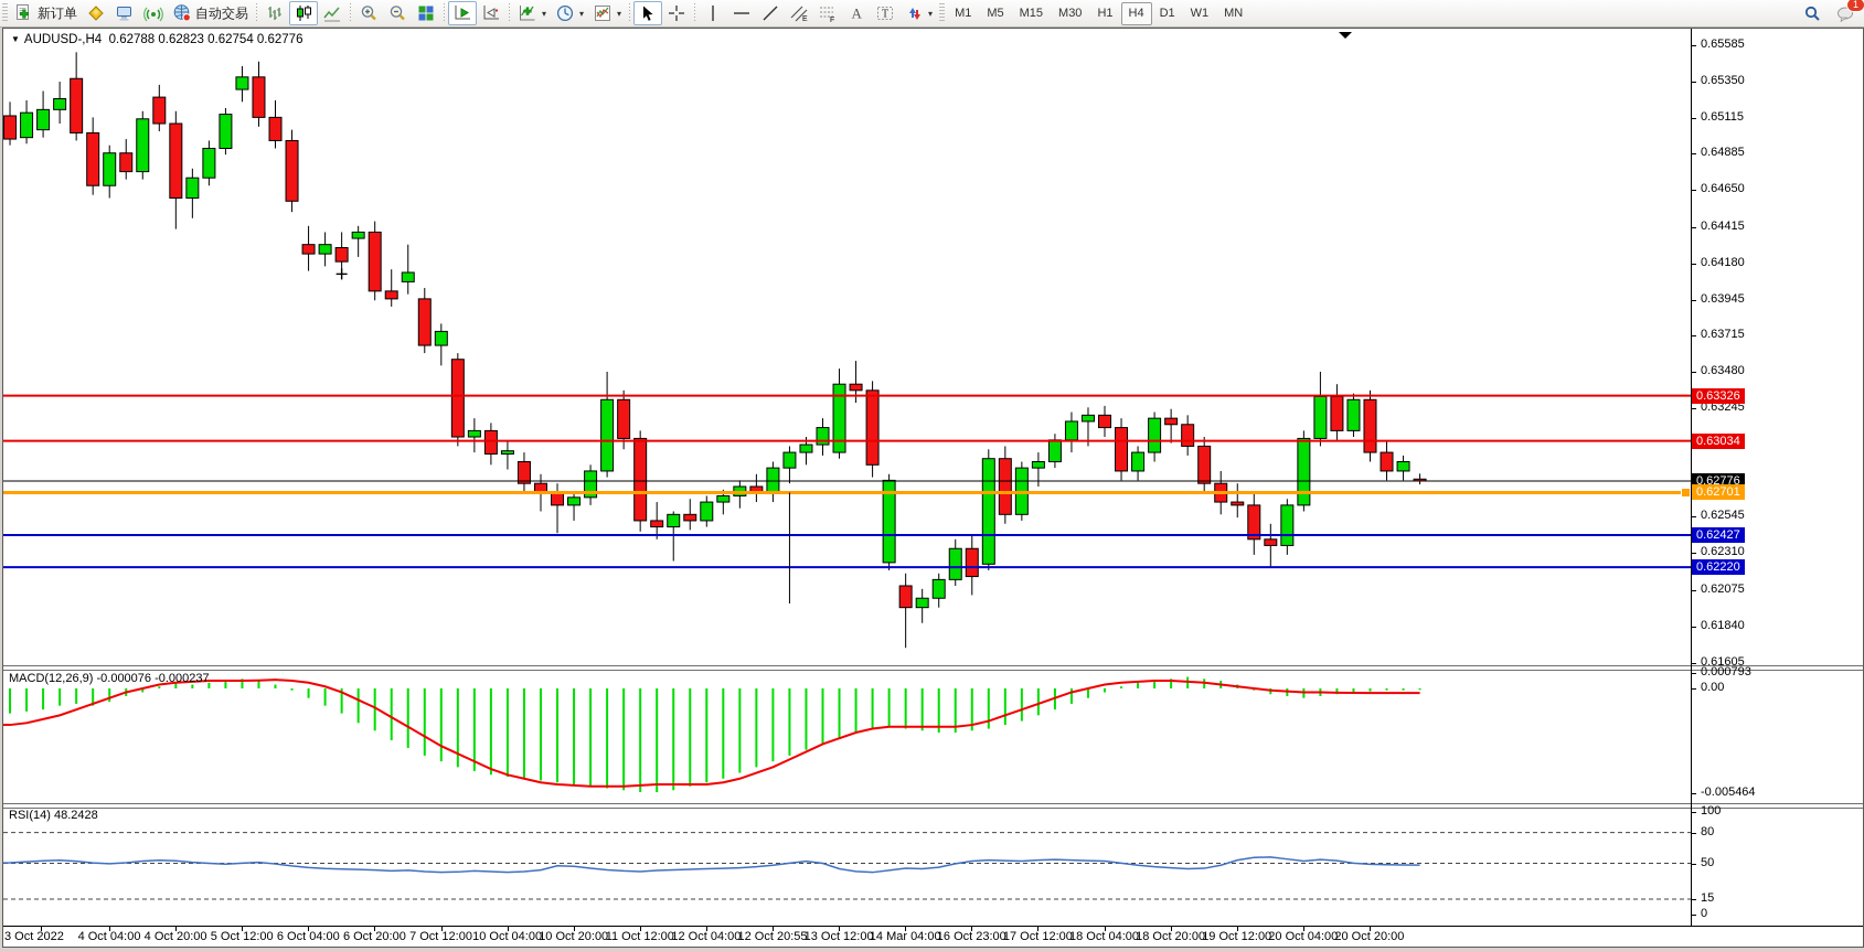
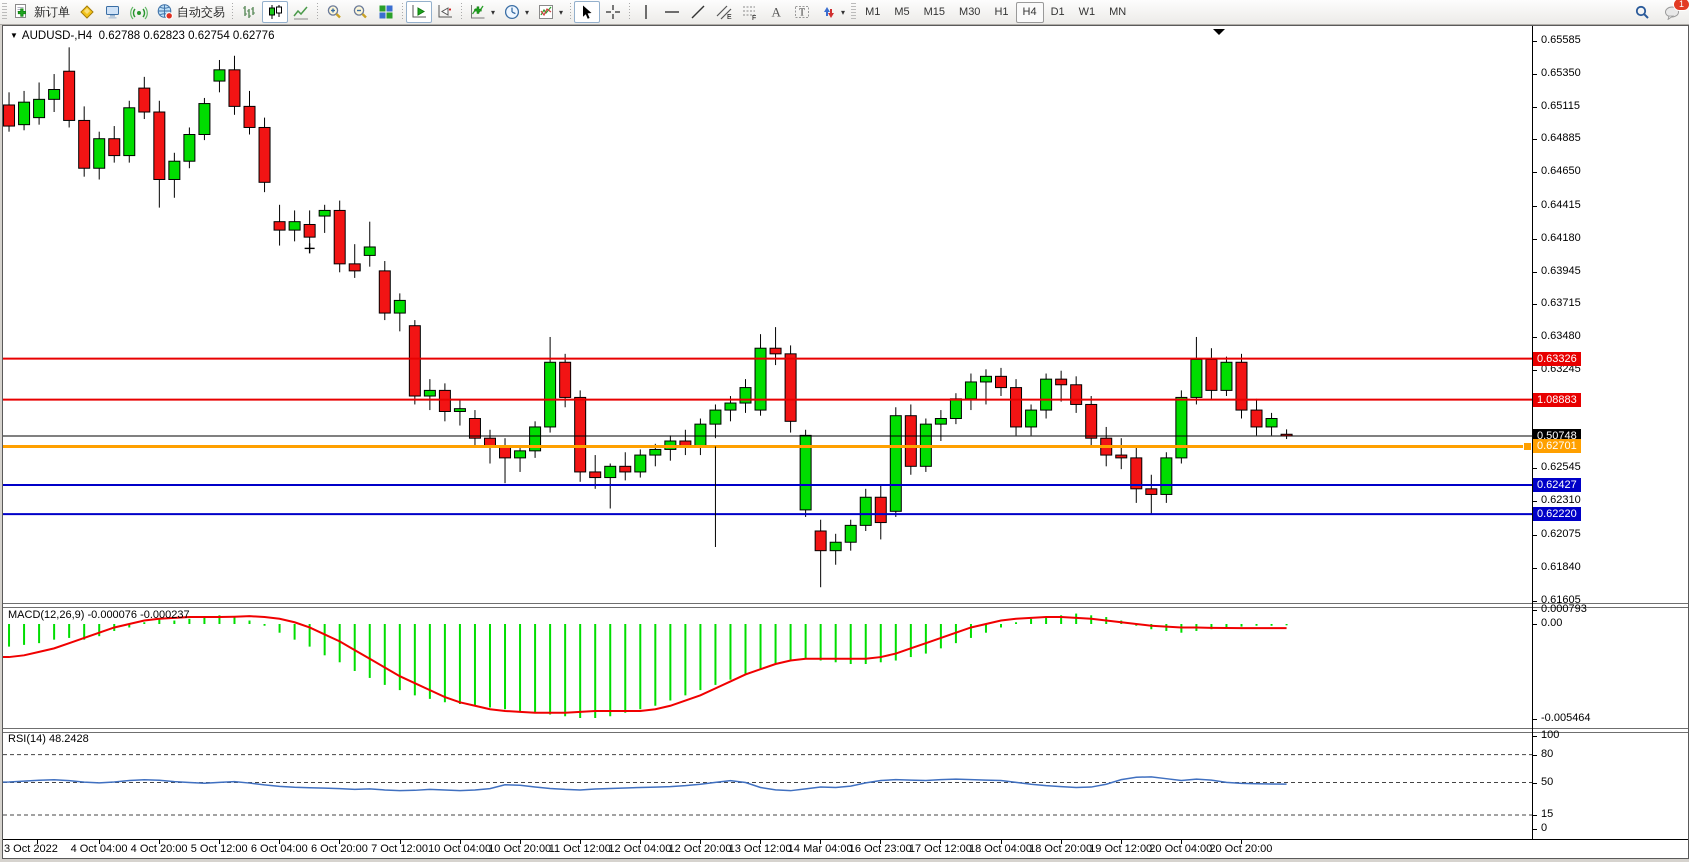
  新订单
  自动交易
  ▾
  ▾
  ▾
  A
  T
  ▾
  M1
  M5
  M15
  M30
  H1
  H4
  D1
  W1
  MN
  1
  ▼ AUDUSD-,H4 0.62788 0.62823 0.62754 0.62776
  MACD(12,26,9) -0.000076 -0.000237
  RSI(14) 48.2428
  0.65585
  0.65350
  0.65115
  0.64885
  0.64650
  0.64415
  0.64180
  0.63945
  0.63715
  0.63480
  0.63245
  0.62545
  0.62310
  0.62075
  0.61840
  0.61605
  0.63326
- 0.63034
+ 1.08883
- 0.62776
+ 0.50748
  0.62701
  0.62427
  0.62220
  0.000793
  0.00
  -0.005464
  100
  80
  50
  15
  0
  3 Oct 2022
  4 Oct 04:00
  4 Oct 20:00
  5 Oct 12:00
  6 Oct 04:00
  6 Oct 20:00
  7 Oct 12:00
  10 Oct 04:00
  10 Oct 20:00
  11 Oct 12:00
  12 Oct 04:00
- 12 Oct 20:55
+ 12 Oct 20:00
  13 Oct 12:00
  14 Mar 04:00
  16 Oct 23:00
  17 Oct 12:00
  18 Oct 04:00
  18 Oct 20:00
  19 Oct 12:00
  20 Oct 04:00
  20 Oct 20:00
